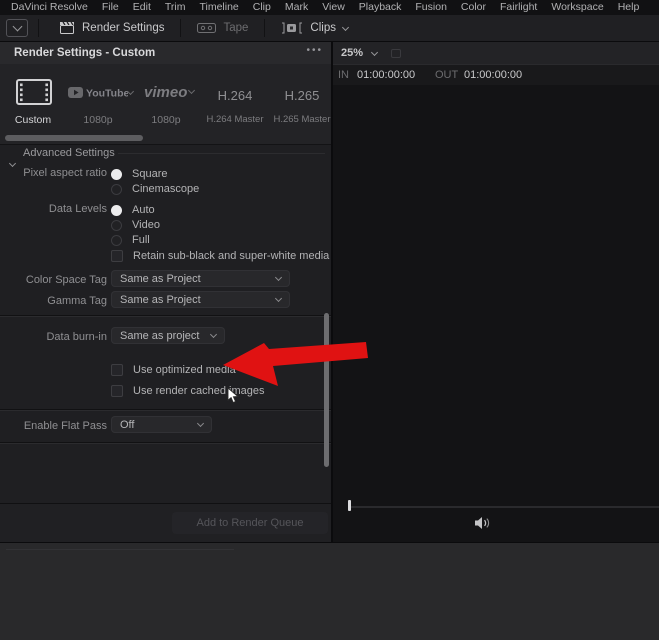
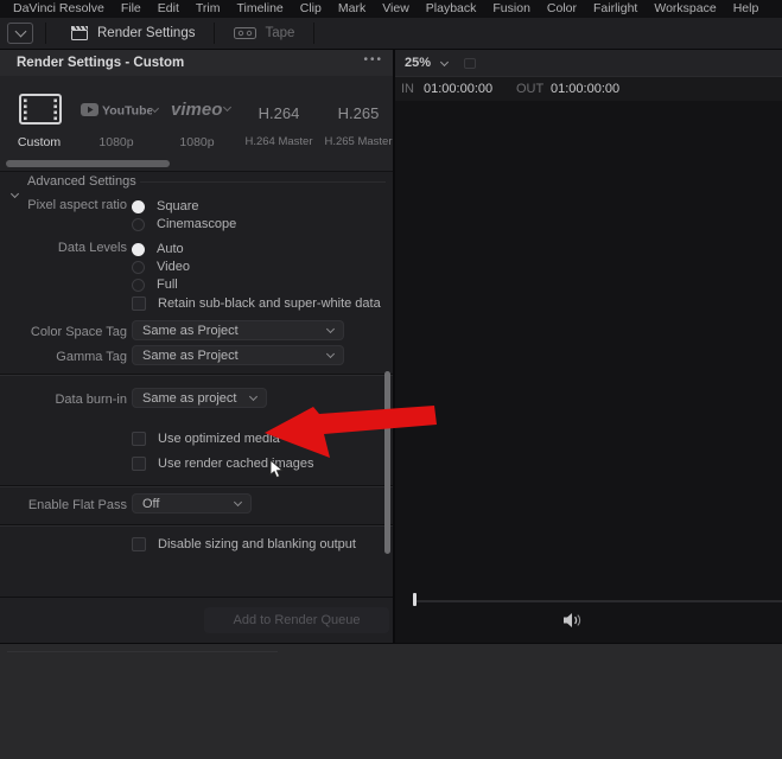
  DaVinci Resolve
  File
  Edit
  Trim
  Timeline
  Clip
  Mark
  View
  Playback
  Fusion
  Color
  Fairlight
  Workspace
  Help
  Render Settings
  Tape
- Clips
  Render Settings - Custom
  •••
  Custom
  YouTube
  1080p
  vimeo
  1080p
  H.264
  H.264 Master
  H.265
  H.265 Master
  Advanced Settings
  Pixel aspect ratio
  Square
  Cinemascope
  Data Levels
  Auto
  Video
  Full
- Retain sub-black and super-white media
+ Retain sub-black and super-white data
  Color Space Tag
  Same as Project
  Gamma Tag
  Same as Project
  Data burn-in
  Same as project
  Use optimized media
  Use render cachedmages
  Enable Flat Pass
  Off
+ Disable sizing and blanking output
  Add to Render Queue
  25%
  IN
  01:00:00:00
  OUT
  01:00:00:00
